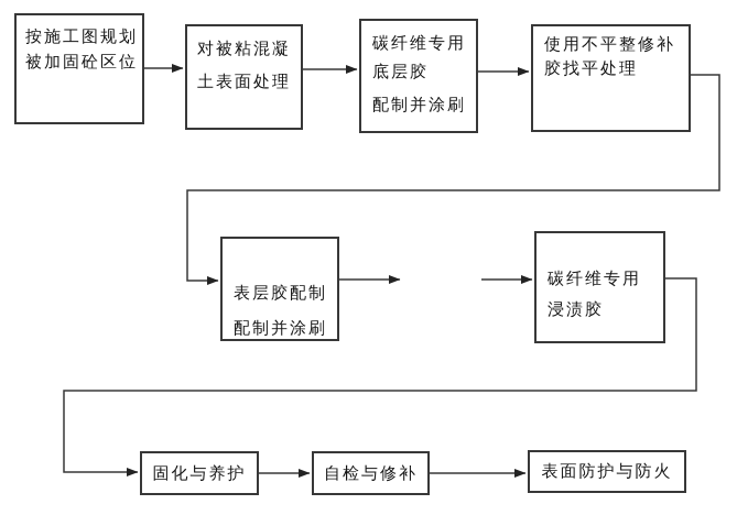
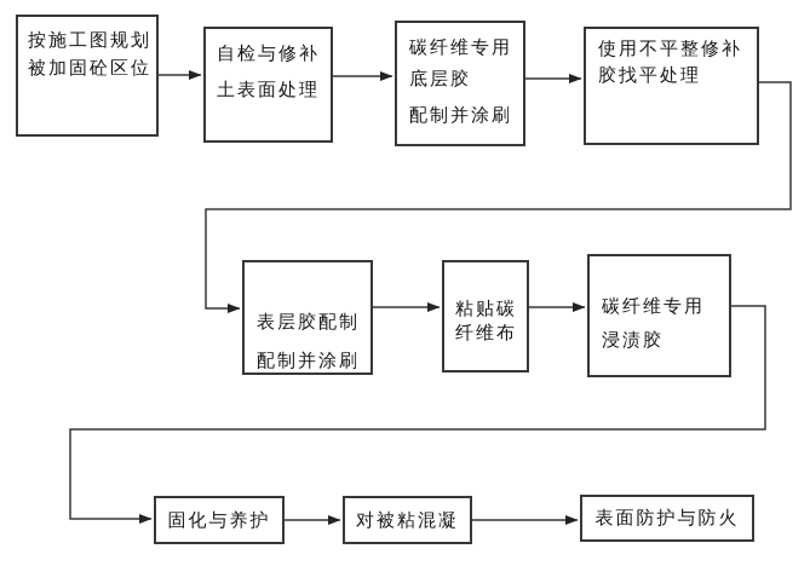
  按施工图规划
  被加固砼区位
- 对被粘混凝
+ 自检与修补
  土表面处理
  碳纤维专用
  底层胶
  配制并涂刷
  使用不平整修补
  胶找平处理
  表层胶配制
  配制并涂刷
+ 粘贴碳
+ 纤维布
  碳纤维专用
  浸渍胶
  固化与养护
- 自检与修补
+ 对被粘混凝
  表面防护与防火
